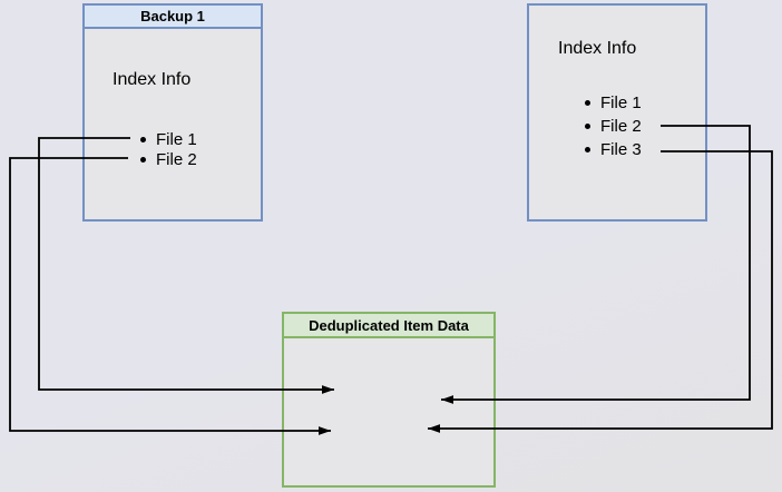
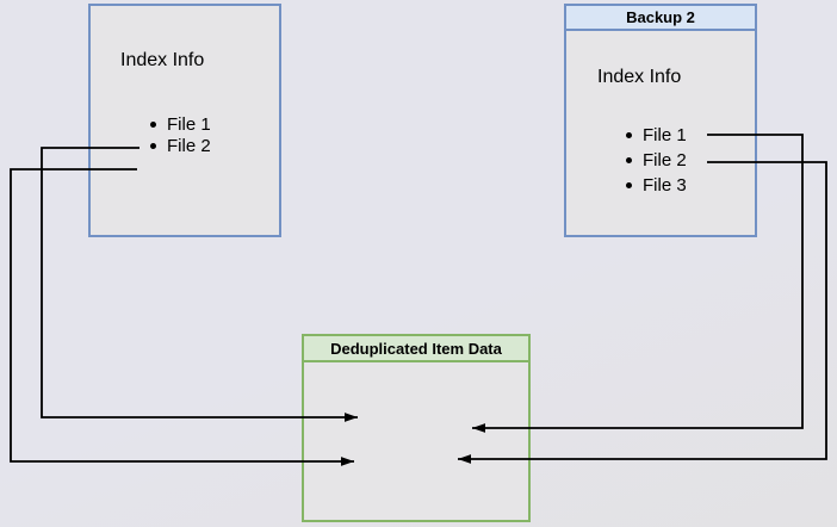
- Backup 1
  Index Info
  File 1
  File 2
+ Backup 2
  Index Info
  File 1
  File 2
  File 3
  Deduplicated Item Data
